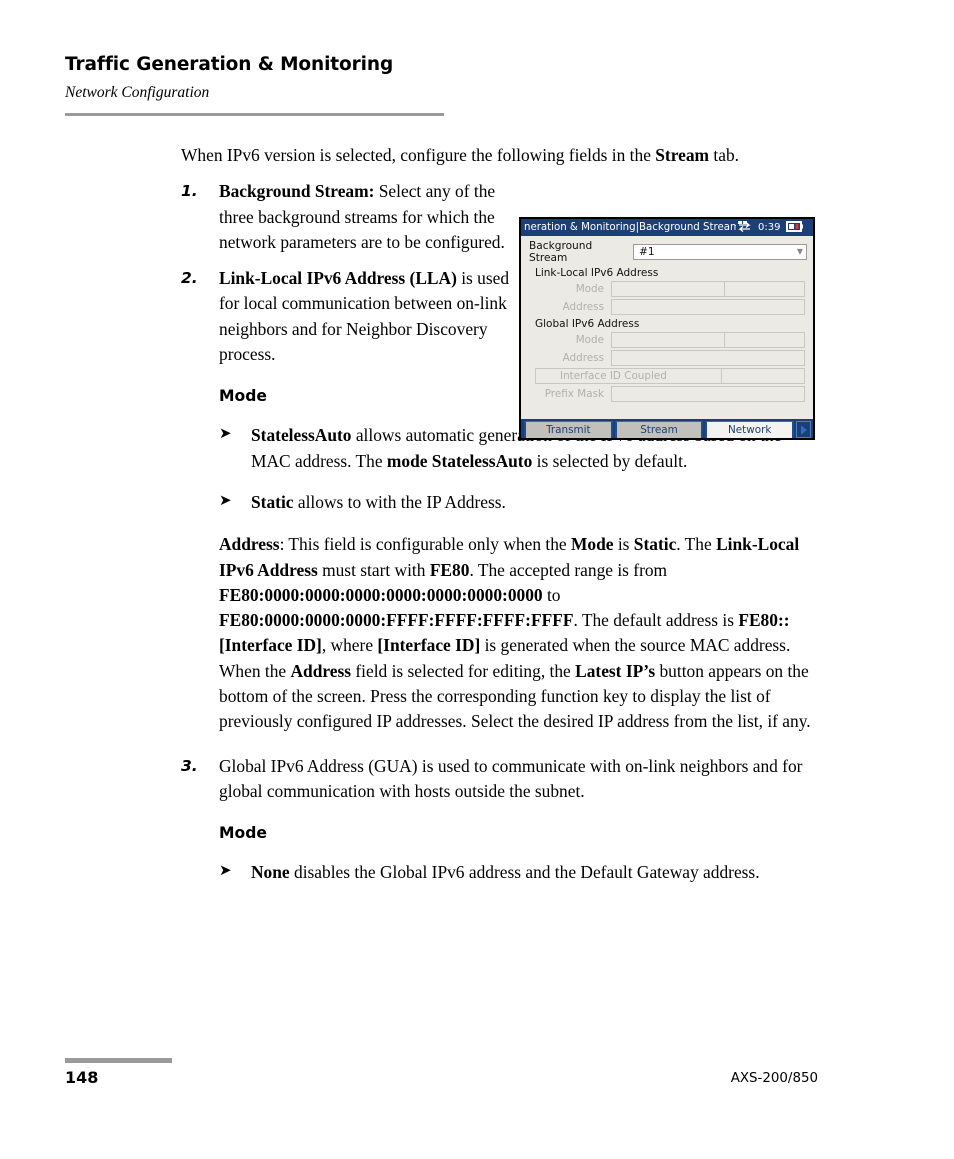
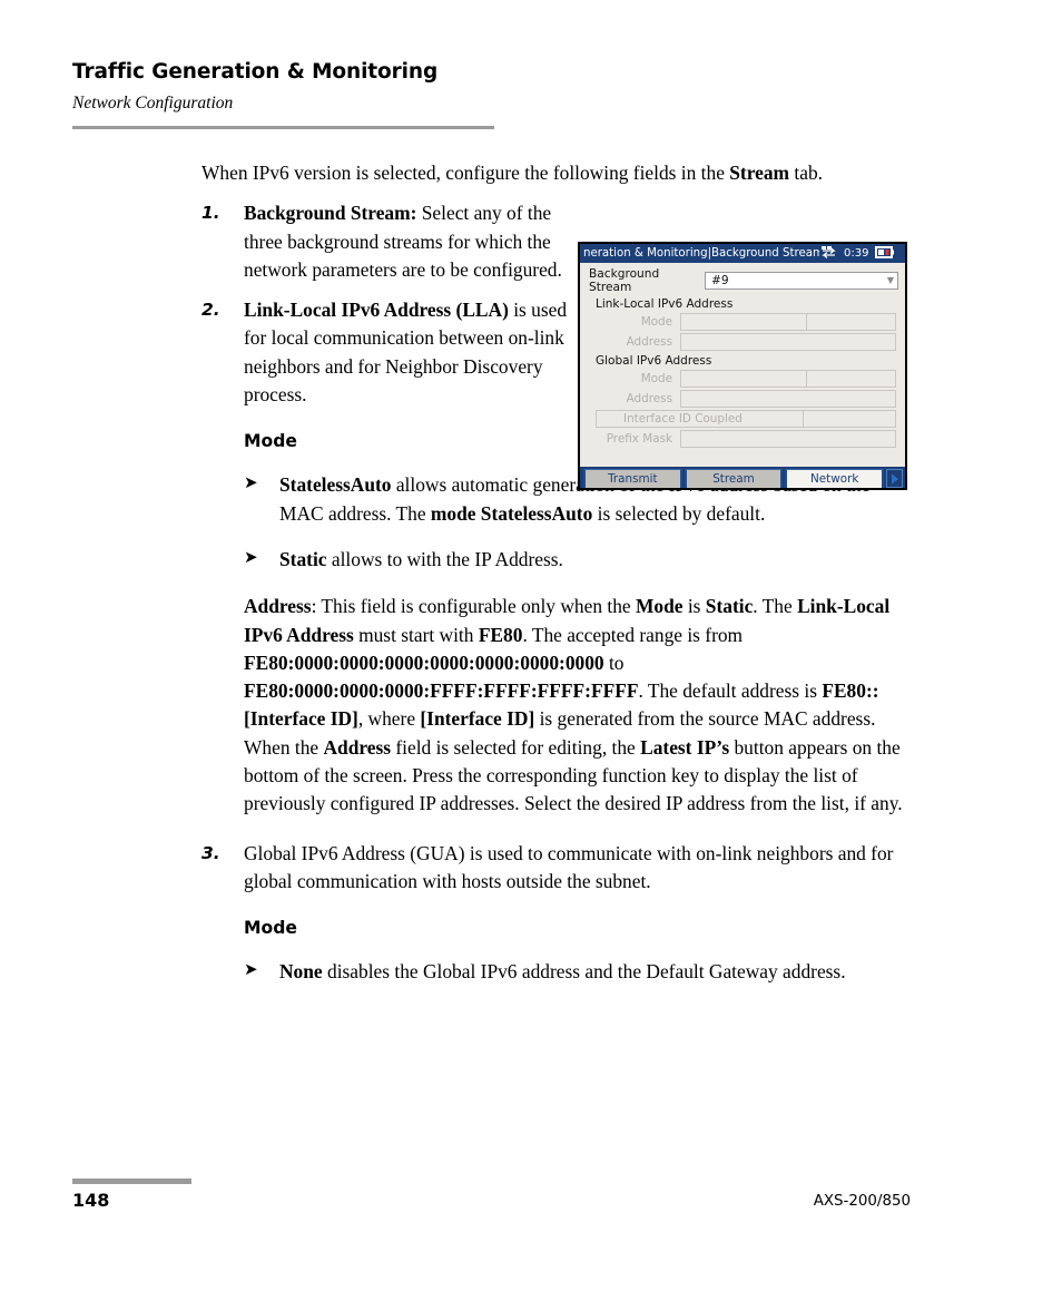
  Traffic Generation & Monitoring
  Network Configuration
  When IPv6 version is selected, configure the following fields in the Stream tab.
  1.
  Background Stream: Select any of the three background streams for which the network parameters are to be configured.
  2.
  Link-Local IPv6 Address (LLA) is used for local communication between on-link neighbors and for Neighbor Discovery process.
  Mode
  ➤
  StatelessAuto allows automatic gener MAC address. The mode StatelessAuto is selected by default.
  ➤
  Static allows to with the IP Address.
- Address: This field is configurable only when the Mode is Static. The Link-Local IPv6 Address must start with FE80. The accepted range is from FE80:0000:0000:0000:0000:0000:0000:0000 to FE80:0000:0000:0000:FFFF:FFFF:FFFF:FFFF. The default address is FE80::[Interface ID], where [Interface ID] is generated when the source MAC address. When the Address field is selected for editing, the Latest IP’s button appears on the bottom of the screen. Press the corresponding function key to display the list of previously configured IP addresses. Select the desired IP address from the list, if any.
+ Address: This field is configurable only when the Mode is Static. The Link-Local IPv6 Address must start with FE80. The accepted range is from FE80:0000:0000:0000:0000:0000:0000:0000 to FE80:0000:0000:0000:FFFF:FFFF:FFFF:FFFF. The default address is FE80::[Interface ID], where [Interface ID] is generated from the source MAC address. When the Address field is selected for editing, the Latest IP’s button appears on the bottom of the screen. Press the corresponding function key to display the list of previously configured IP addresses. Select the desired IP address from the list, if any.
  3.
  Global IPv6 Address (GUA) is used to communicate with on-link neighbors and for global communication with hosts outside the subnet.
  Mode
  ➤
  None disables the Global IPv6 address and the Default Gateway address.
  neration & Monitoring|Background Stream
  0:39
  Background Stream
- #1
+ #9
  ▼
  Link-Local IPv6 Address
  Mode
  Address
  Global IPv6 Address
  Mode
  Address
  Interface ID Coupled
  Prefix Mask
  Transmit
  Stream
  Network
  148
  AXS-200/850
